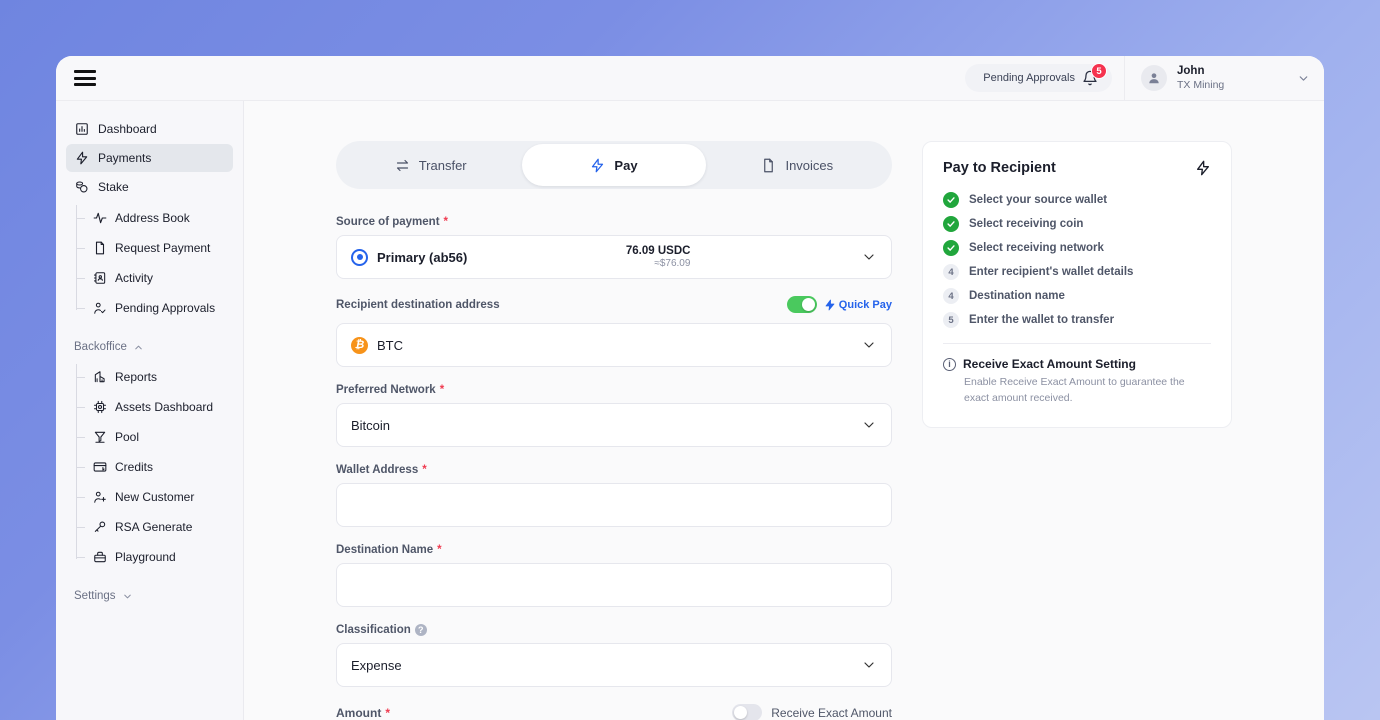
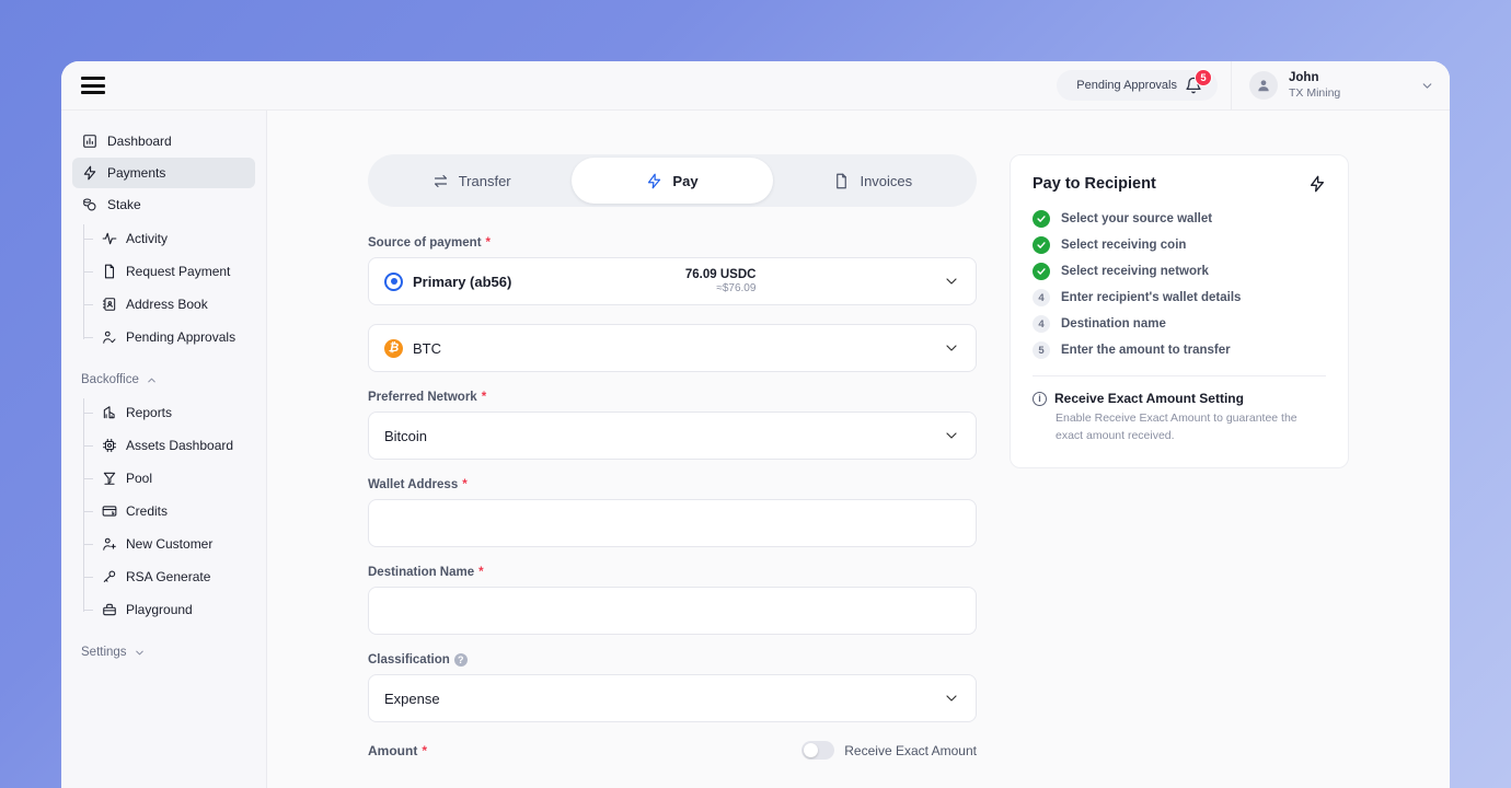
  Pending Approvals
  5
  John
  TX Mining
  Dashboard
  Payments
  Stake
- Address Book
+ Activity
  Request Payment
- Activity
+ Address Book
  Pending Approvals
  Backoffice
  Reports
  Assets Dashboard
  Pool
  Credits
  New Customer
  RSA Generate
  Playground
  Settings
  Transfer
  Pay
  Invoices
  Source of payment
  *
  Primary (ab56)
  76.09 USDC
  ≈$76.09
- Recipient destination address
- Quick Pay
  ₿
  BTC
  Preferred Network
  *
  Bitcoin
  Wallet Address
  *
  Destination Name
  *
  Classification
  ?
  Expense
  Amount
  *
  Receive Exact Amount
  Pay to Recipient
  Select your source wallet
  Select receiving coin
  Select receiving network
  4
  Enter recipient's wallet details
  4
  Destination name
  5
- Enter the wallet to transfer
+ Enter the amount to transfer
  i
  Receive Exact Amount Setting
  Enable Receive Exact Amount to guarantee the exact amount received.
